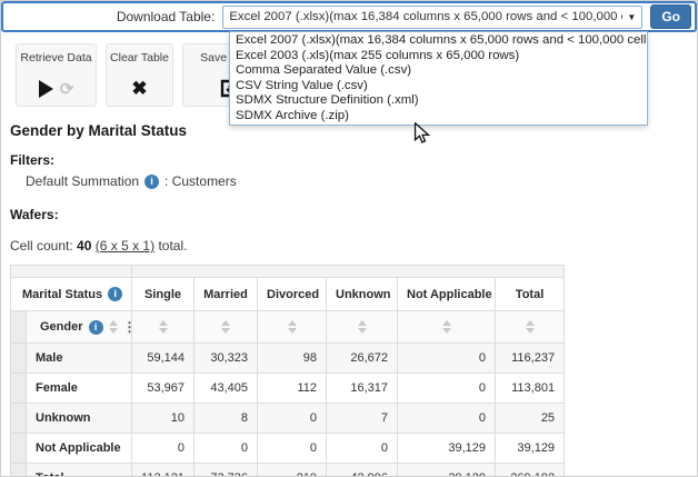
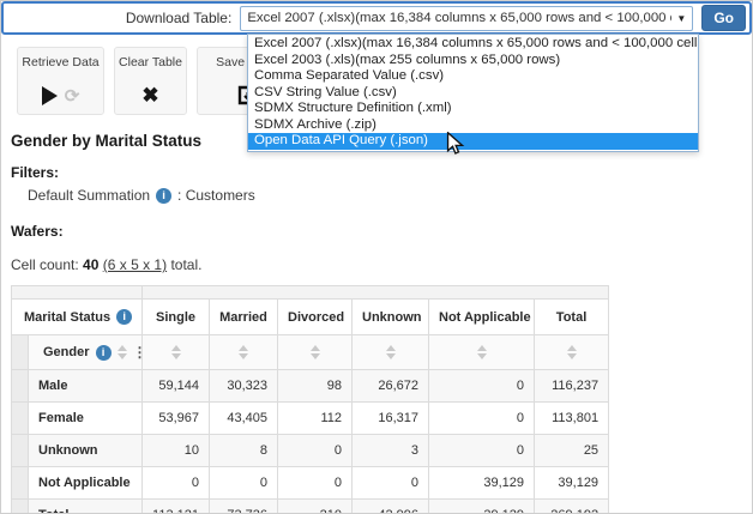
  Download Table:
  Excel 2007 (.xlsx)(max 16,384 columns x 65,000 rows and < 100,000
  ▼
  Go
  Retrieve Data
  Clear Table
  Gender by Marital Status
  Filters:
  Default Summation
  : Customers
  Wafers:
  Cell count: 40 (6 x 5 x 1) total.
  Marital Status		Single	Married	Divorced	Unknown	Not Applicable	Total
  	Gender
  	Male		59,144	30,323	98	26,672	0	116,237
  	Female		53,967	43,405	112	16,317	0	113,801
- 	Unknown		10	8	0	7	0	25
+ 	Unknown		10	8	0	3	0	25
  	Not Applicable		0	0	0	0	39,129	39,129
  Excel 2007 (.xlsx)(max 16,384 columns x 65,000 rows and < 100,000 cell
  Excel 2003 (.xls)(max 255 columns x 65,000 rows)
  Comma Separated Value (.csv)
  CSV String Value (.csv)
  SDMX Structure Definition (.xml)
  SDMX Archive (.zip)
+ Open Data API Query (.json)
